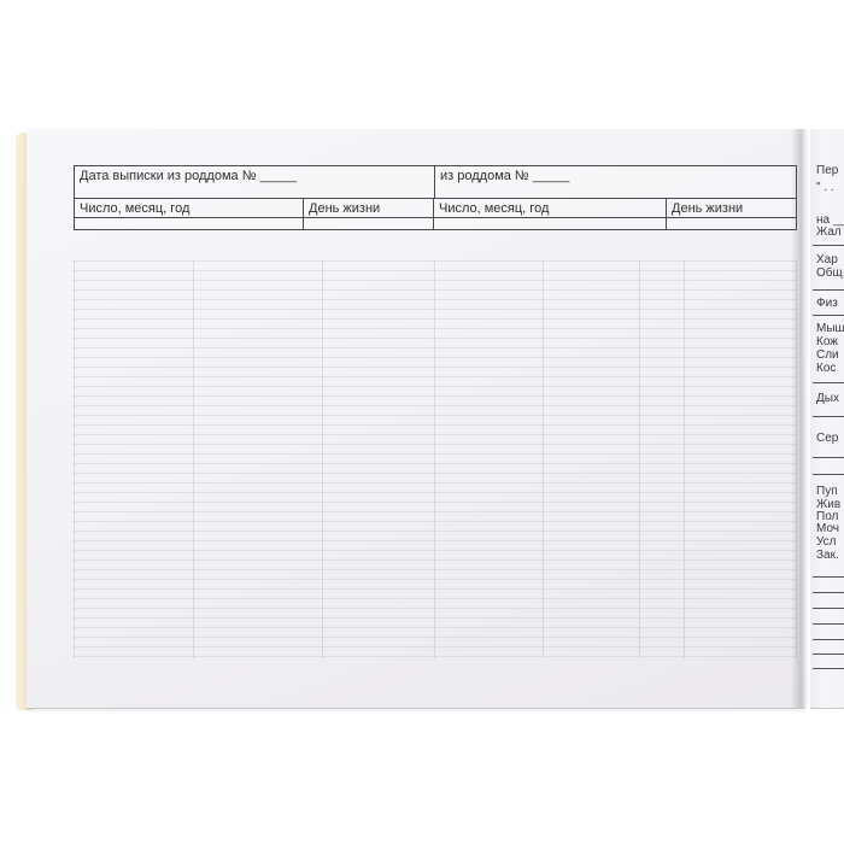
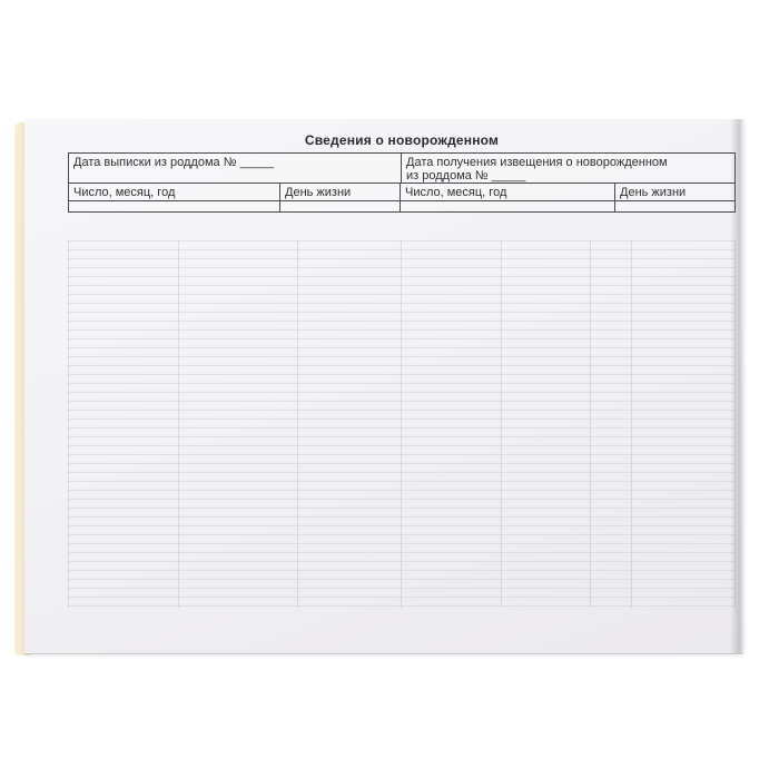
+ Сведения о новорожденном
  Дата выписки из роддома № _____
+ Дата получения извещения о новорожденном
  из роддома № _____
  Число, месяц, год
  День жизни
  Число, месяц, год
  День жизни
- Пер
- " . .
- на __
- Жал
- Хар
- Общ
- Физ
- Мыш
- Кож
- Сли
- Кос
- Дых
- Сер
- Пуп
- Жив
- Пол
- Моч
- Усл
- Зак.
